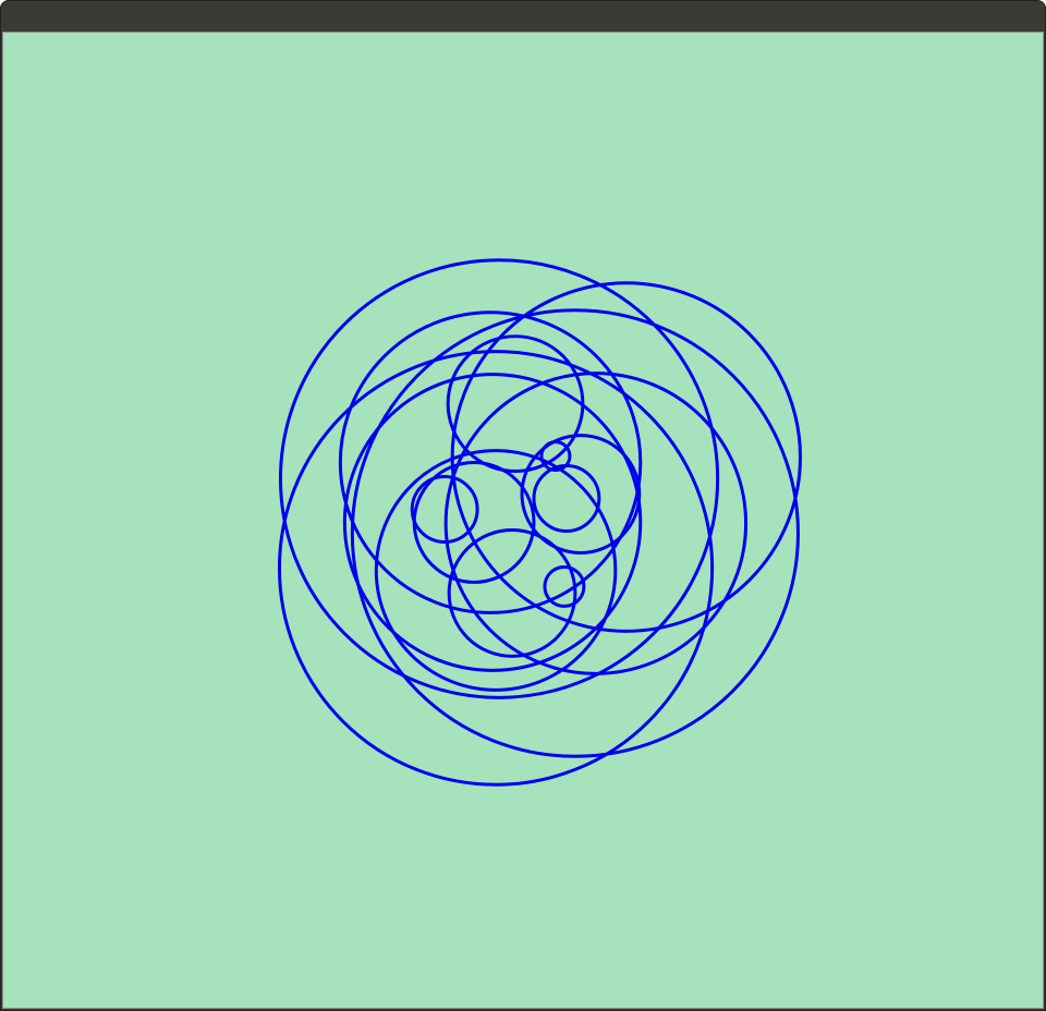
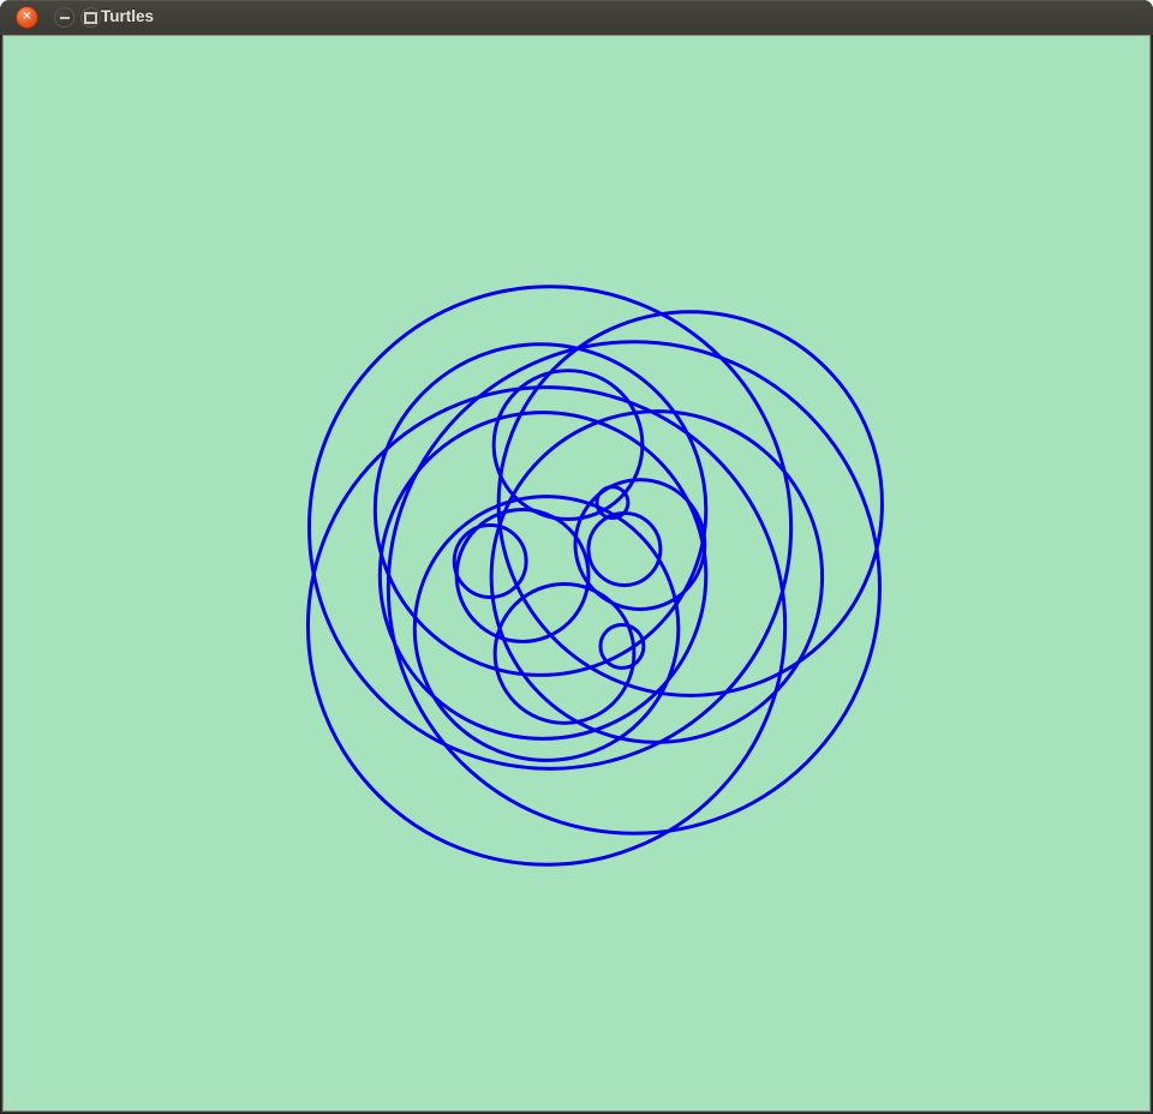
+ ✕
+ Turtles
